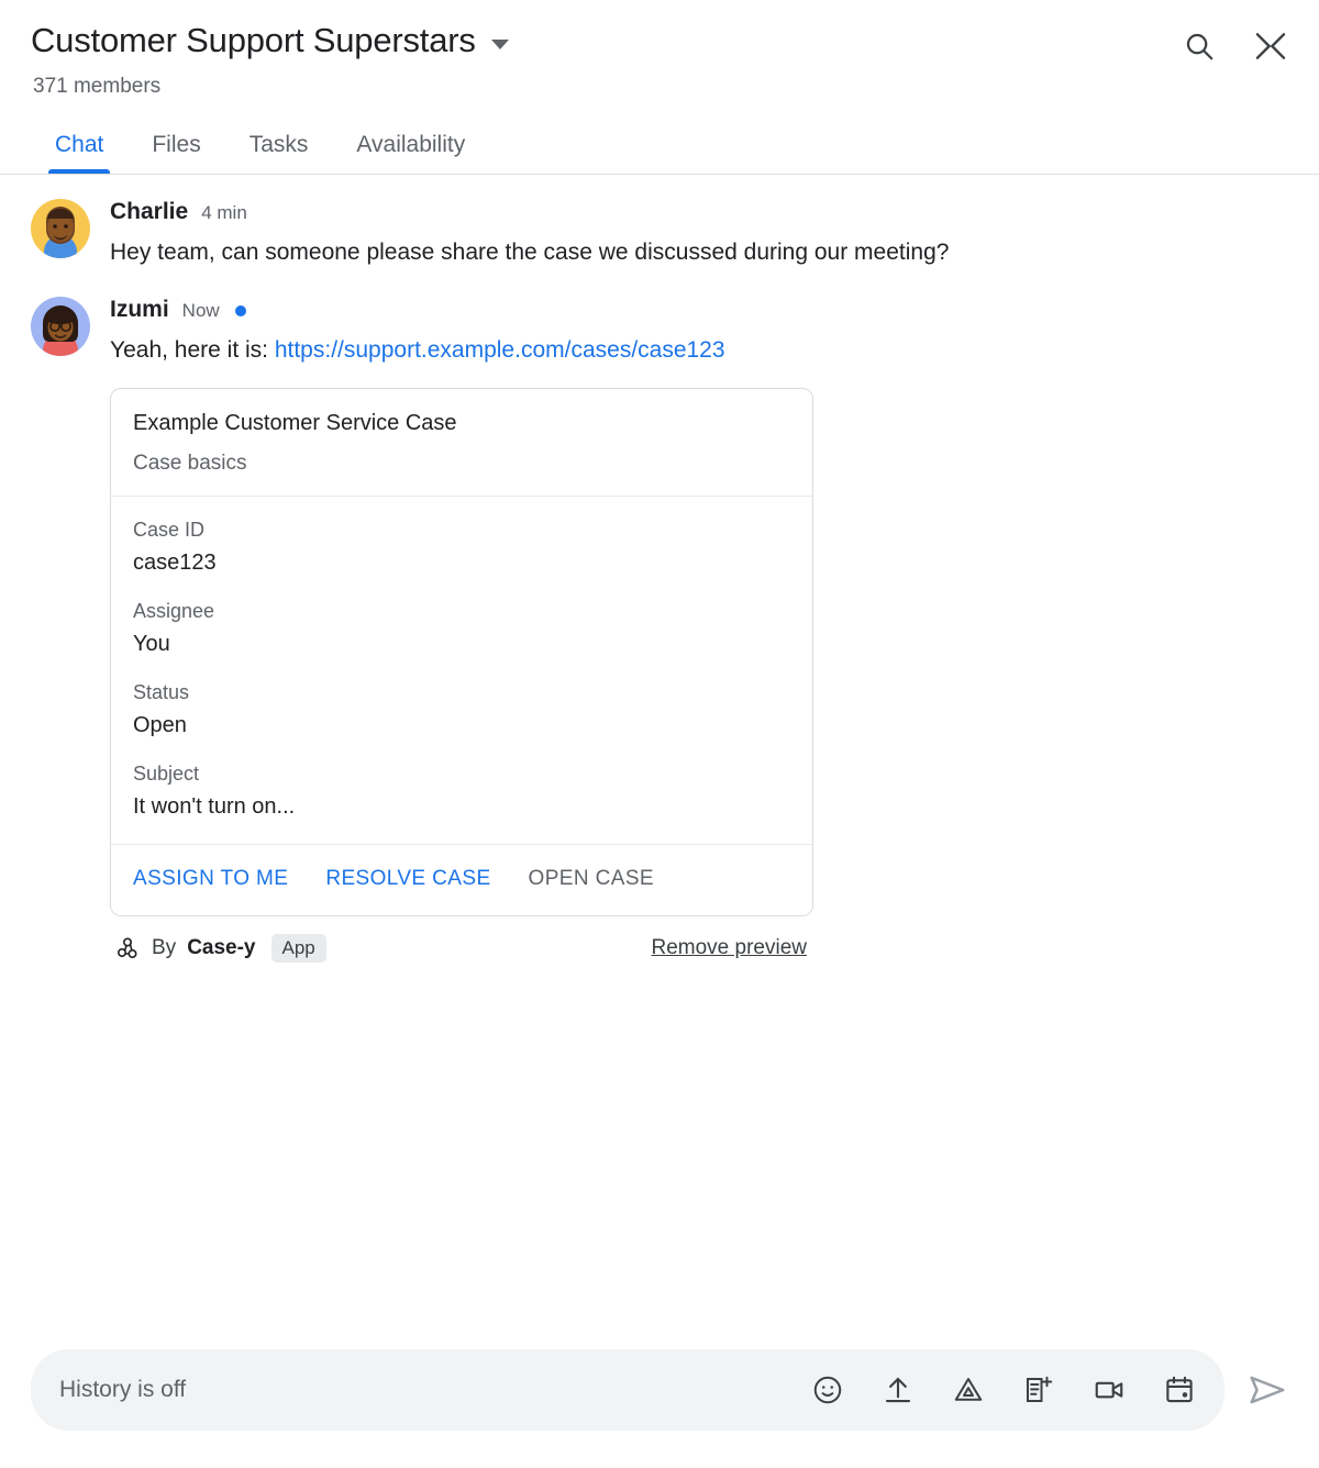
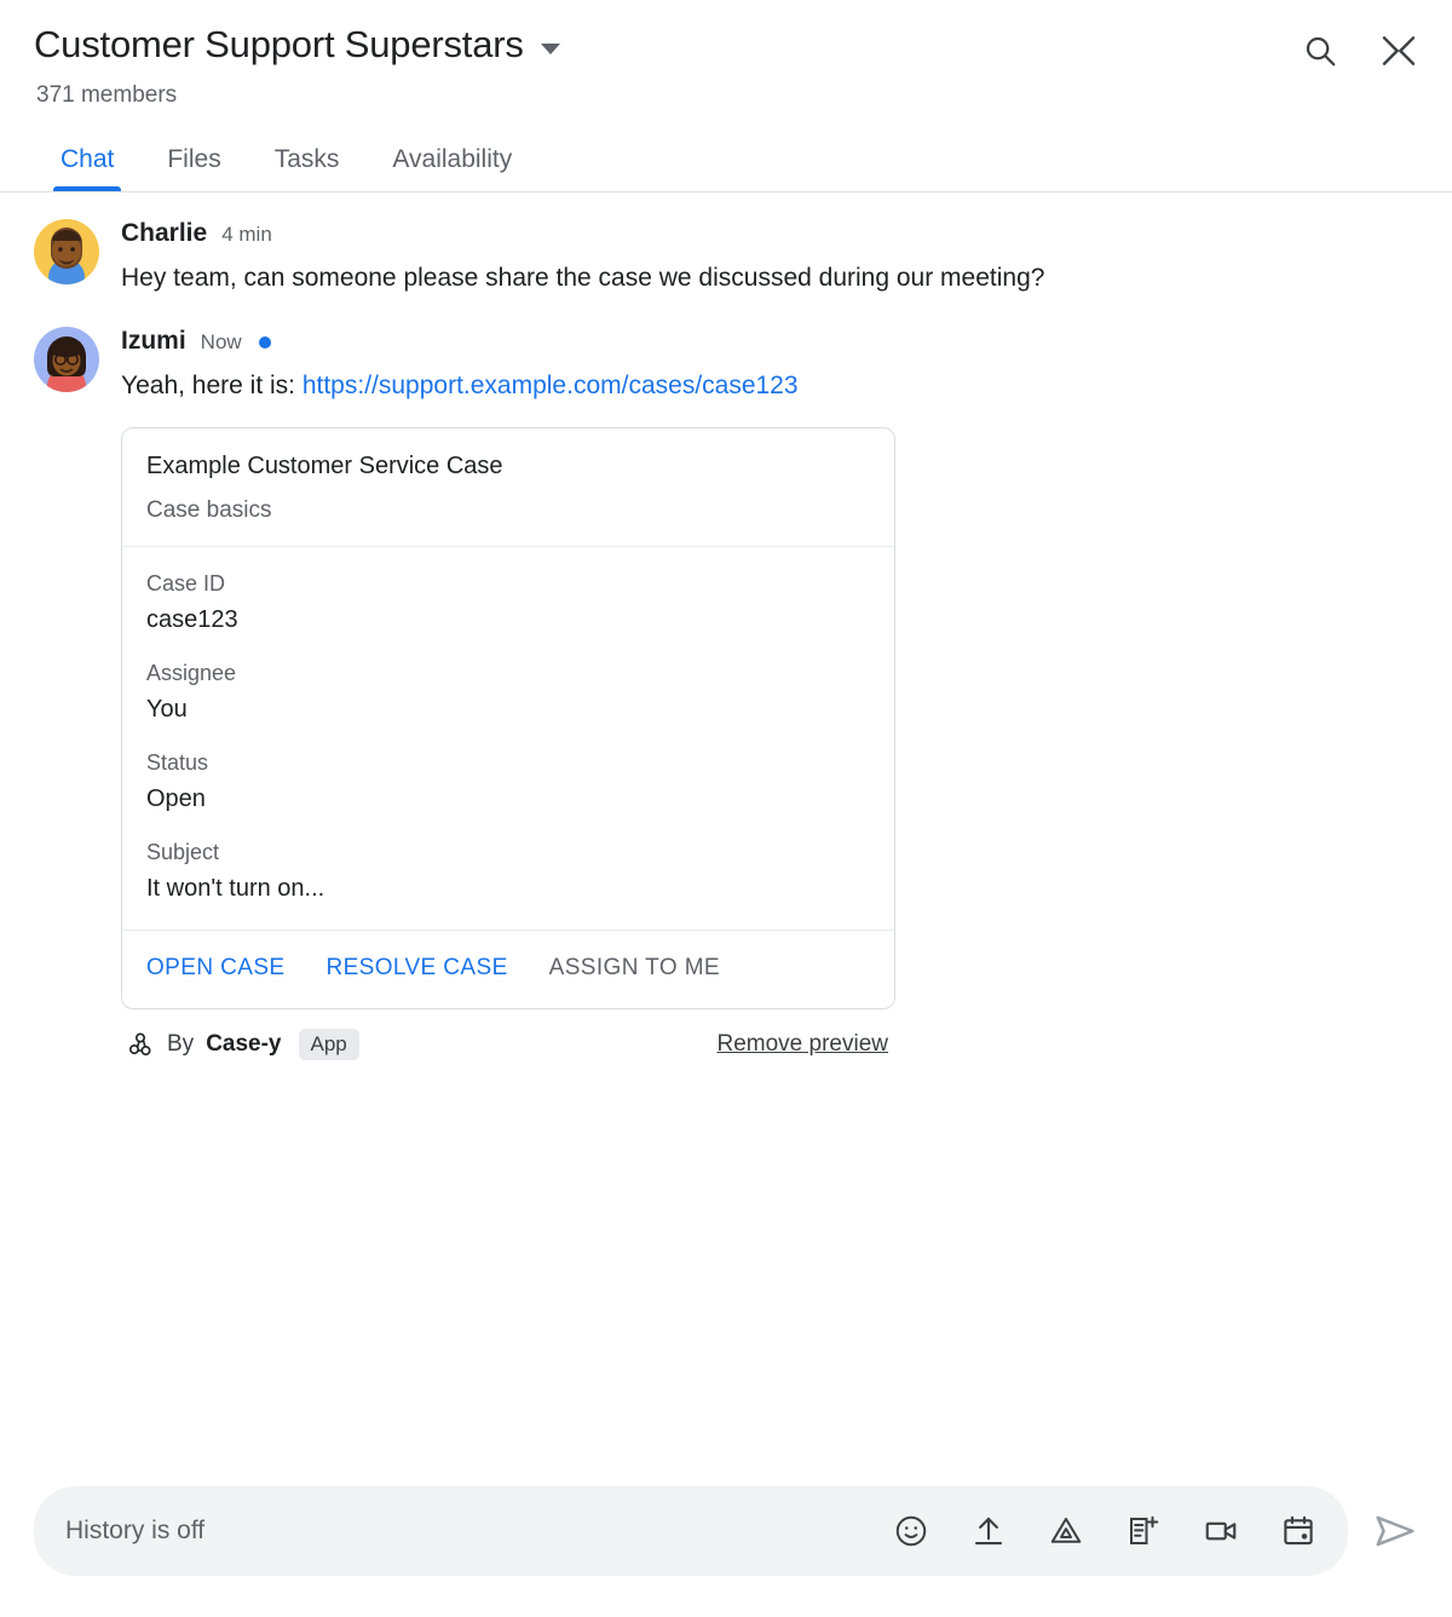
  Customer Support Superstars
  371 members
  Chat
  Files
  Tasks
  Availability
  Charlie
  4 min
  Hey team, can someone please share the case we discussed during our meeting?
  Izumi
  Now
  Yeah, here it is: https://support.example.com/cases/case123
  Example Customer Service Case
  Case basics
  Case ID
  case123
  Assignee
  You
  Status
  Open
  Subject
  It won't turn on...
- ASSIGN TO ME
+ OPEN CASE
  RESOLVE CASE
- OPEN CASE
+ ASSIGN TO ME
  By
  Case-y
  App
  Remove preview
  History is off
